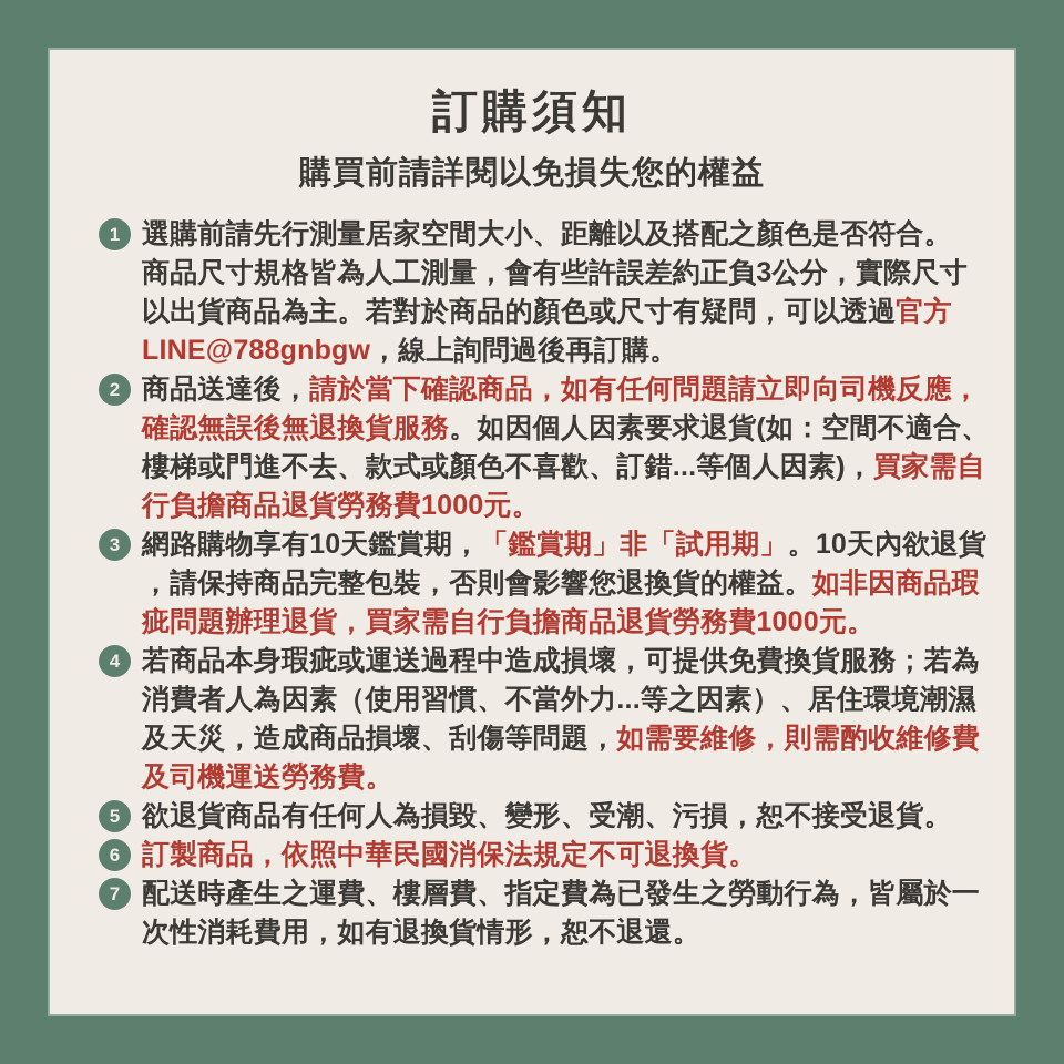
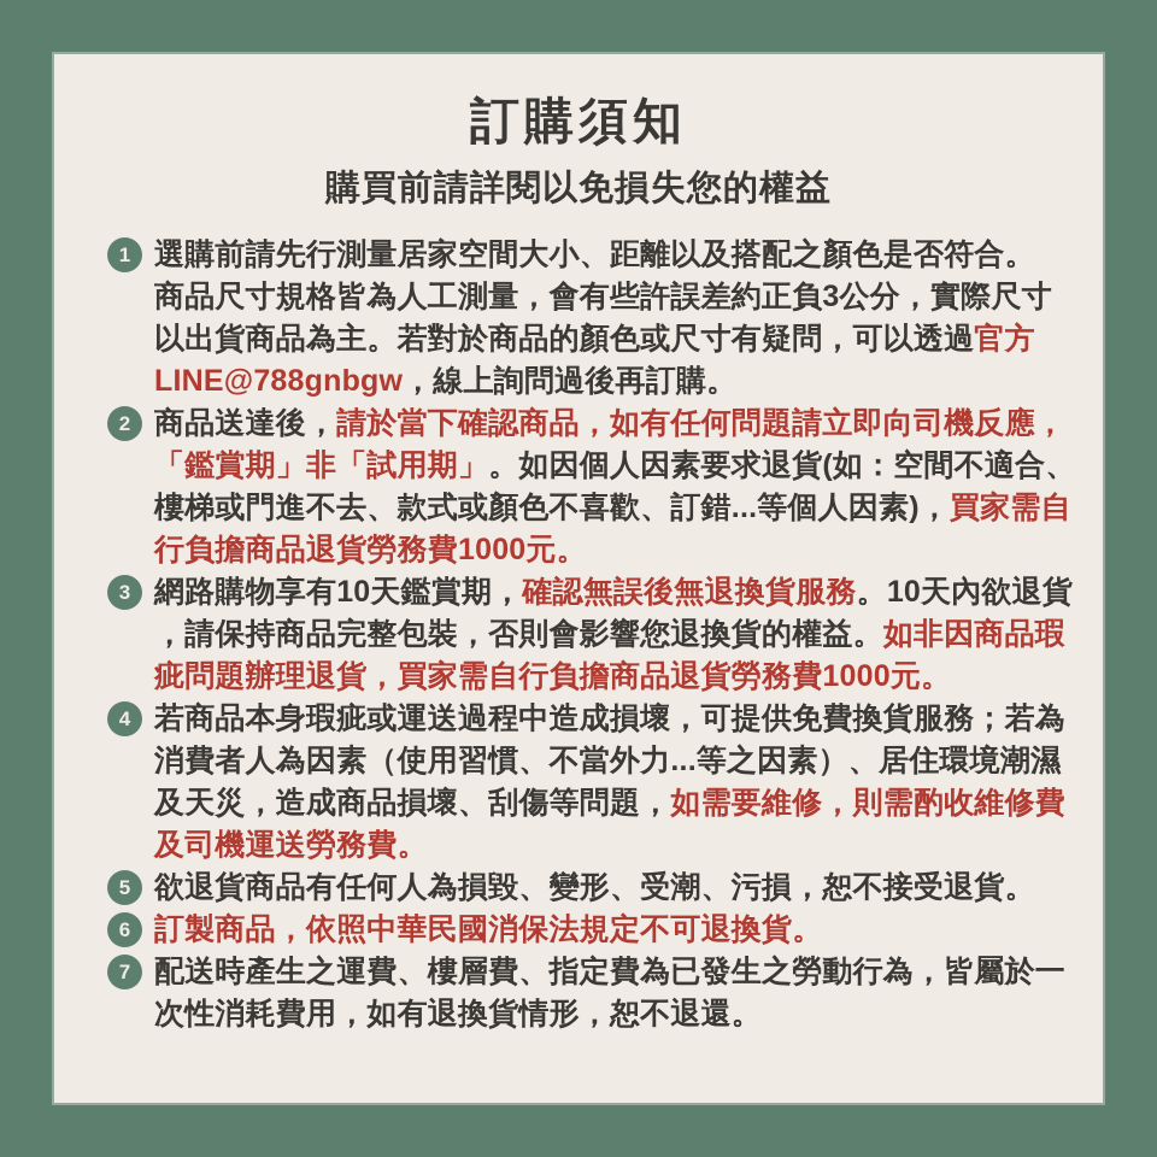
  訂購須知
  購買前請詳閱以免損失您的權益
  1
  選購前請先行測量居家空間大小、距離以及搭配之顏色是否符合。
  商品尺寸規格皆為人工測量，會有些許誤差約正負3公分，實際尺寸
  以出貨商品為主。若對於商品的顏色或尺寸有疑問，可以透過官方
  LINE@788gnbgw，線上詢問過後再訂購。
  2
  商品送達後，請於當下確認商品，如有任何問題請立即向司機反應，
- 確認無誤後無退換貨服務。如因個人因素要求退貨(如：空間不適合、
+ 「鑑賞期」非「試用期」。如因個人因素要求退貨(如：空間不適合、
  樓梯或門進不去、款式或顏色不喜歡、訂錯...等個人因素)，買家需自
  行負擔商品退貨勞務費1000元。
  3
- 網路購物享有10天鑑賞期，「鑑賞期」非「試用期」。10天內欲退貨
+ 網路購物享有10天鑑賞期，確認無誤後無退換貨服務。10天內欲退貨
  ，請保持商品完整包裝，否則會影響您退換貨的權益。如非因商品瑕
  疵問題辦理退貨，買家需自行負擔商品退貨勞務費1000元。
  4
  若商品本身瑕疵或運送過程中造成損壞，可提供免費換貨服務；若為
  消費者人為因素（使用習慣、不當外力...等之因素）、居住環境潮濕
  及天災，造成商品損壞、刮傷等問題，如需要維修，則需酌收維修費
  及司機運送勞務費。
  5
  欲退貨商品有任何人為損毀、變形、受潮、污損，恕不接受退貨。
  6
  訂製商品，依照中華民國消保法規定不可退換貨。
  7
  配送時產生之運費、樓層費、指定費為已發生之勞動行為，皆屬於一
  次性消耗費用，如有退換貨情形，恕不退還。
